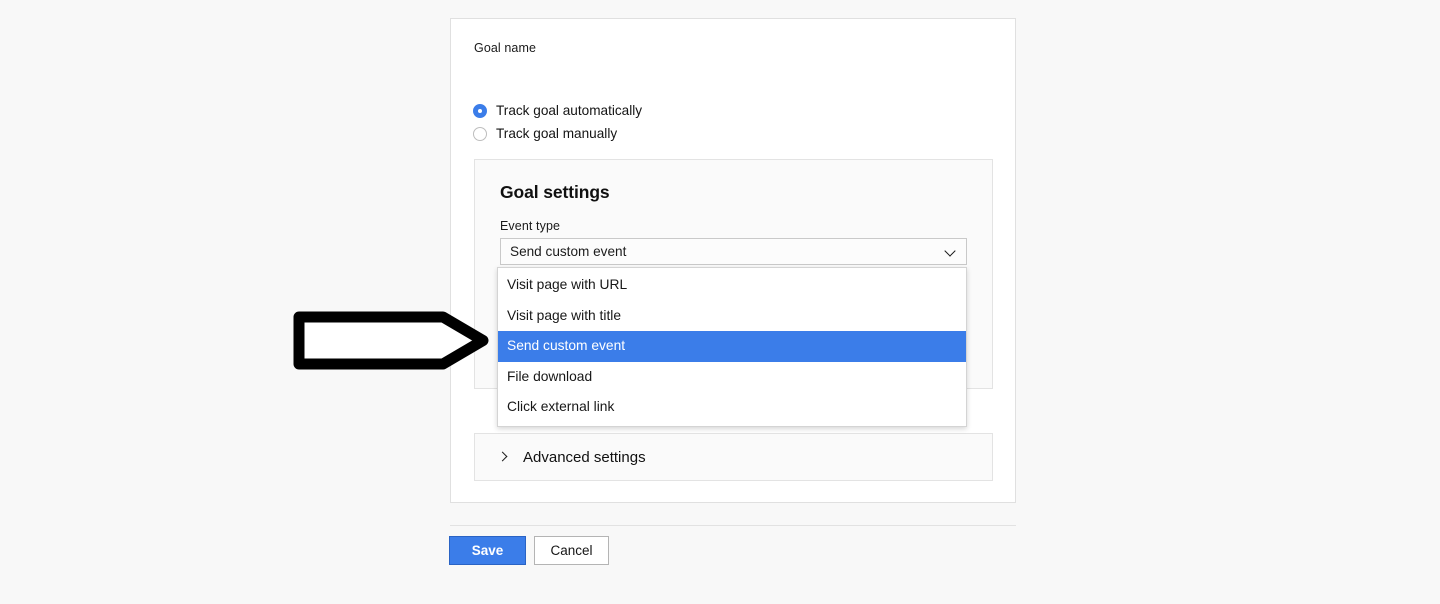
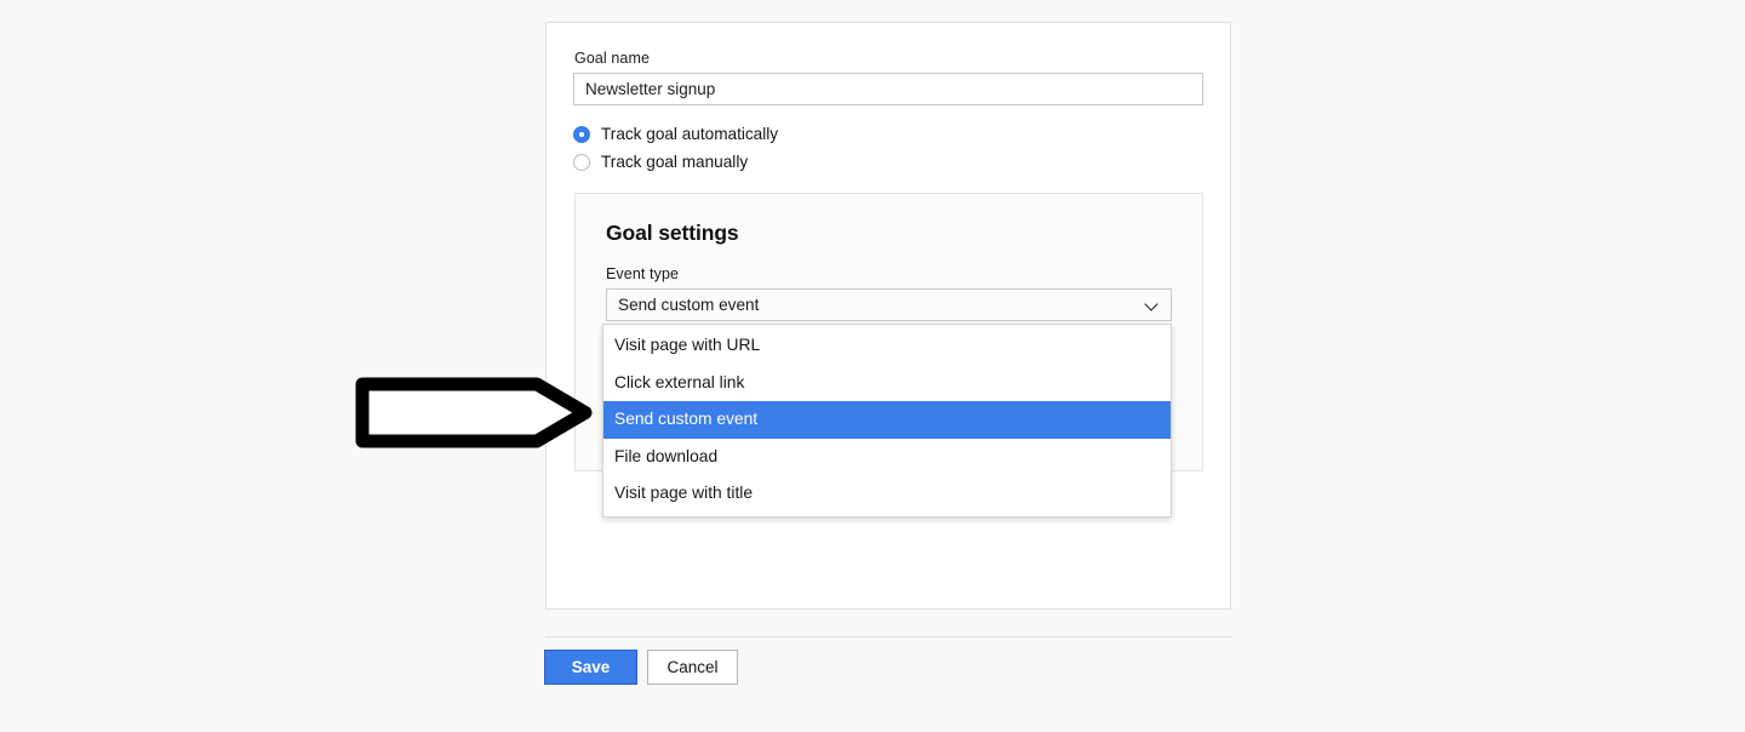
  Goal name
+ Newsletter signup
  Track goal automatically
  Track goal manually
  Goal settings
  Event type
  Send custom event
- Advanced settings
  Visit page with URL
- Visit page with title
+ Click external link
  Send custom event
  File download
- Click external link
+ Visit page with title
  Save
  Cancel
